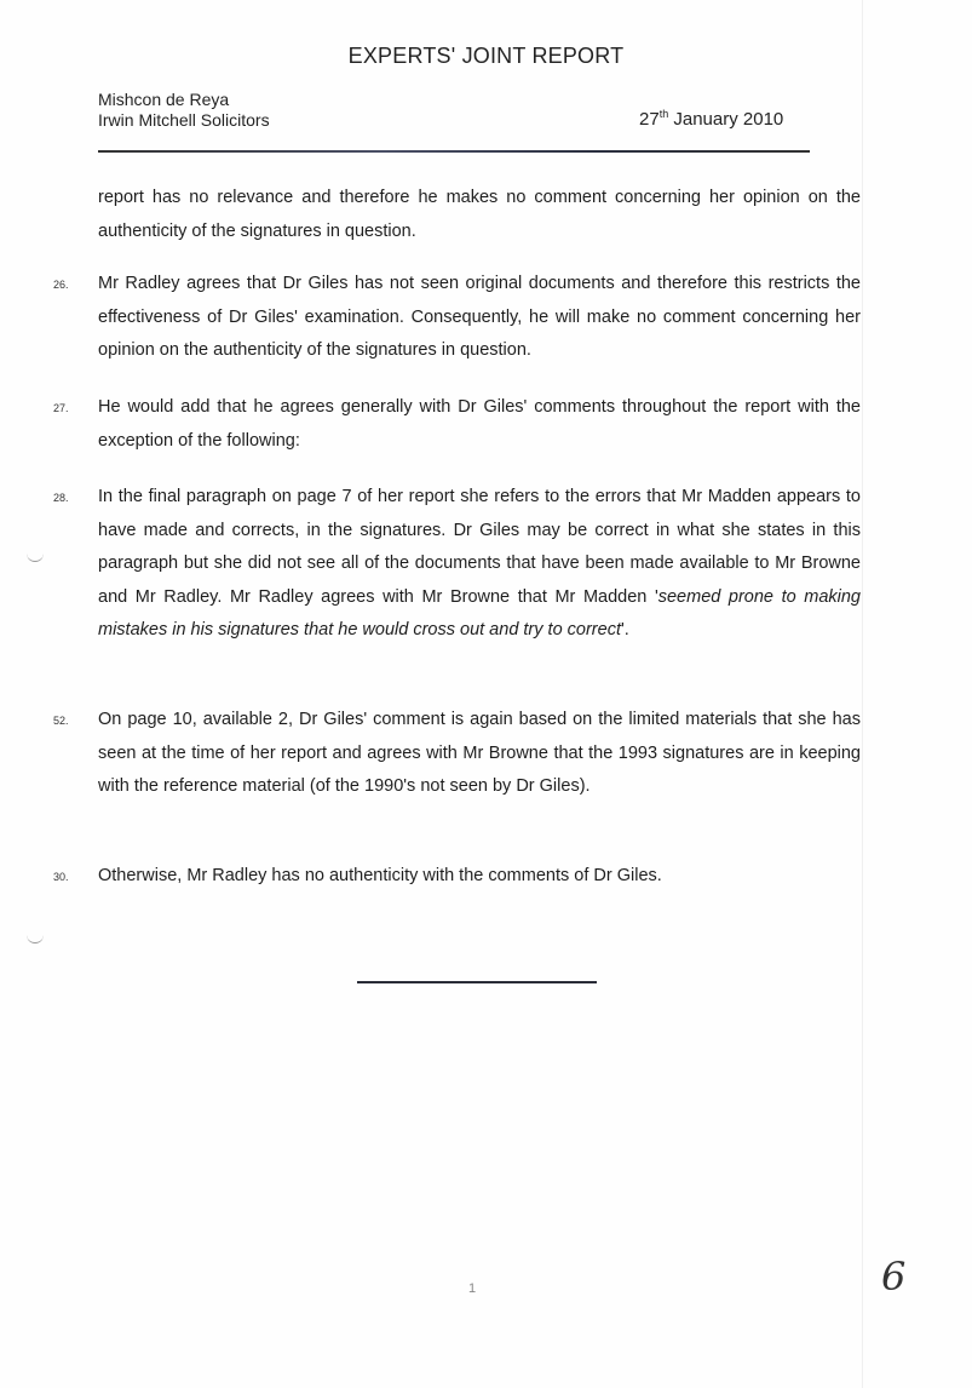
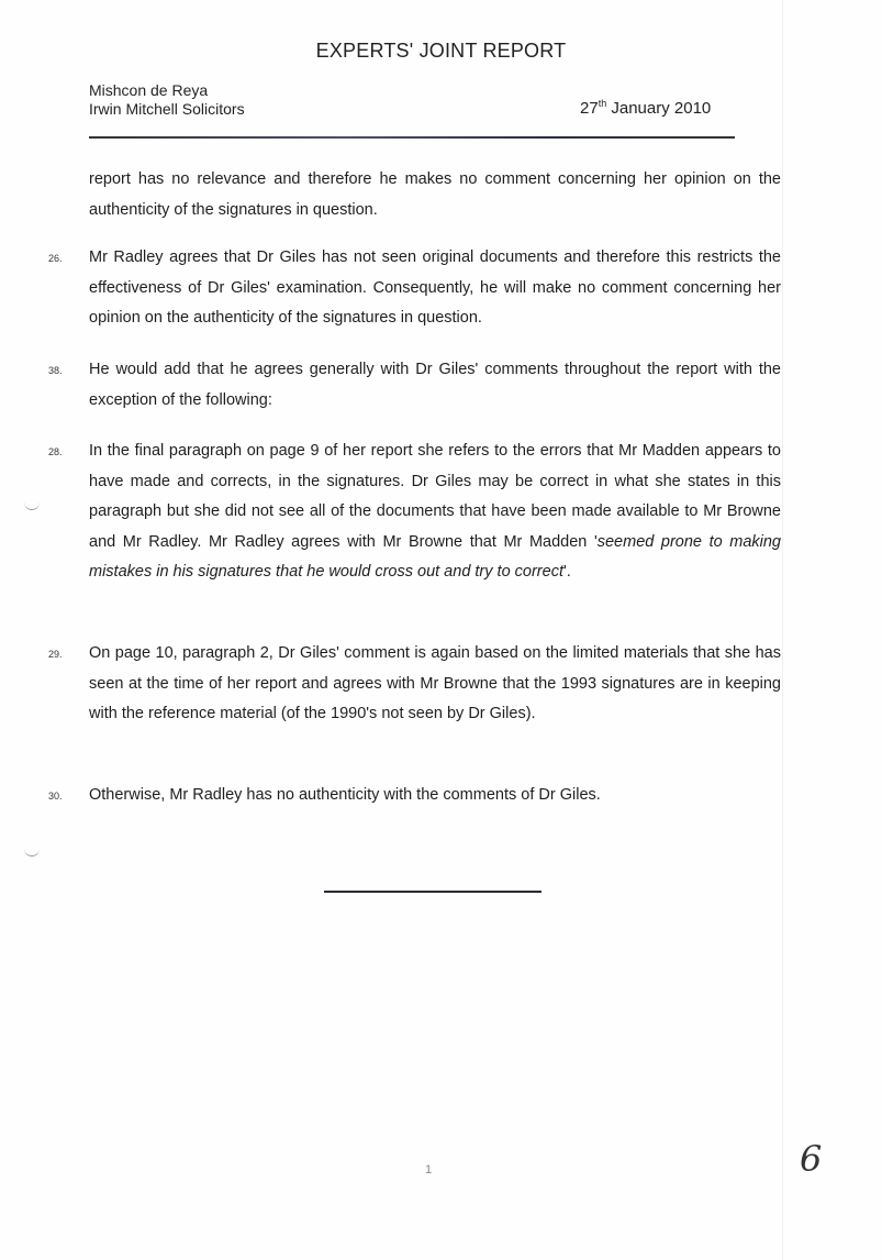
  EXPERTS' JOINT REPORT
  Mishcon de Reya
  Irwin Mitchell Solicitors
  27th January 2010
  report has no relevance and therefore he makes no comment concerning her opinion on the authenticity of the signatures in question.
  26.
  Mr Radley agrees that Dr Giles has not seen original documents and therefore this restricts the effectiveness of Dr Giles' examination. Consequently, he will make no comment concerning her opinion on the authenticity of the signatures in question.
- 27.
+ 38.
  He would add that he agrees generally with Dr Giles' comments throughout the report with the exception of the following:
  28.
- In the final paragraph on page 7 of her report she refers to the errors that Mr Madden appears to have made and corrects, in the signatures. Dr Giles may be correct in what she states in this paragraph but she did not see all of the documents that have been made available to Mr Browne and Mr Radley. Mr Radley agrees with Mr Browne that Mr Madden 'seemed prone to making mistakes in his signatures that he would cross out and try to correct'.
+ In the final paragraph on page 9 of her report she refers to the errors that Mr Madden appears to have made and corrects, in the signatures. Dr Giles may be correct in what she states in this paragraph but she did not see all of the documents that have been made available to Mr Browne and Mr Radley. Mr Radley agrees with Mr Browne that Mr Madden 'seemed prone to making mistakes in his signatures that he would cross out and try to correct'.
- 52.
+ 29.
- On page 10, available 2, Dr Giles' comment is again based on the limited materials that she has seen at the time of her report and agrees with Mr Browne that the 1993 signatures are in keeping with the reference material (of the 1990's not seen by Dr Giles).
+ On page 10, paragraph 2, Dr Giles' comment is again based on the limited materials that she has seen at the time of her report and agrees with Mr Browne that the 1993 signatures are in keeping with the reference material (of the 1990's not seen by Dr Giles).
  30.
  Otherwise, Mr Radley has no authenticity with the comments of Dr Giles.
  1
  6
